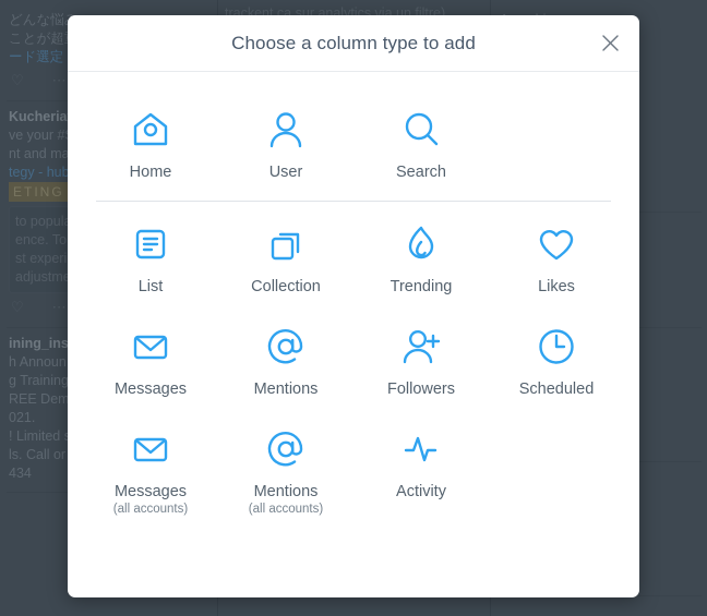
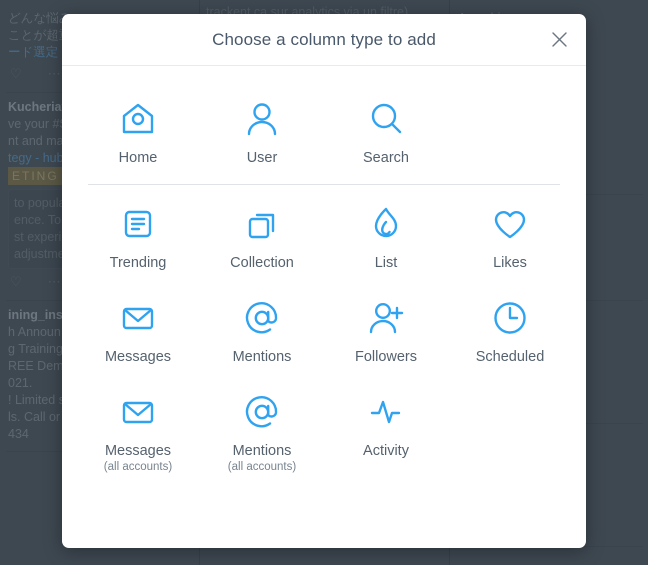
  どんな悩
  ことが超
  ード選定
  ⋯
  Kucheria
  ve your #
  nt and ma
  tegy - hub
  ETING
  to popul
  ence. To
  st experi
  adjustm
  ⋯
  ining_ins
  h Announ
  g Training
  REE Dem
  021.
  ! Limited
  ls. Call or
  434
  trackent ça sur analytics via un filtre)
  Choose a column type to add
  Home
  User
  Search
- List
+ Trending
  Collection
- Trending
+ List
  Likes
  Messages
  Mentions
  Followers
  Scheduled
  Messages
  (all accounts)
  Mentions
  (all accounts)
  Activity
